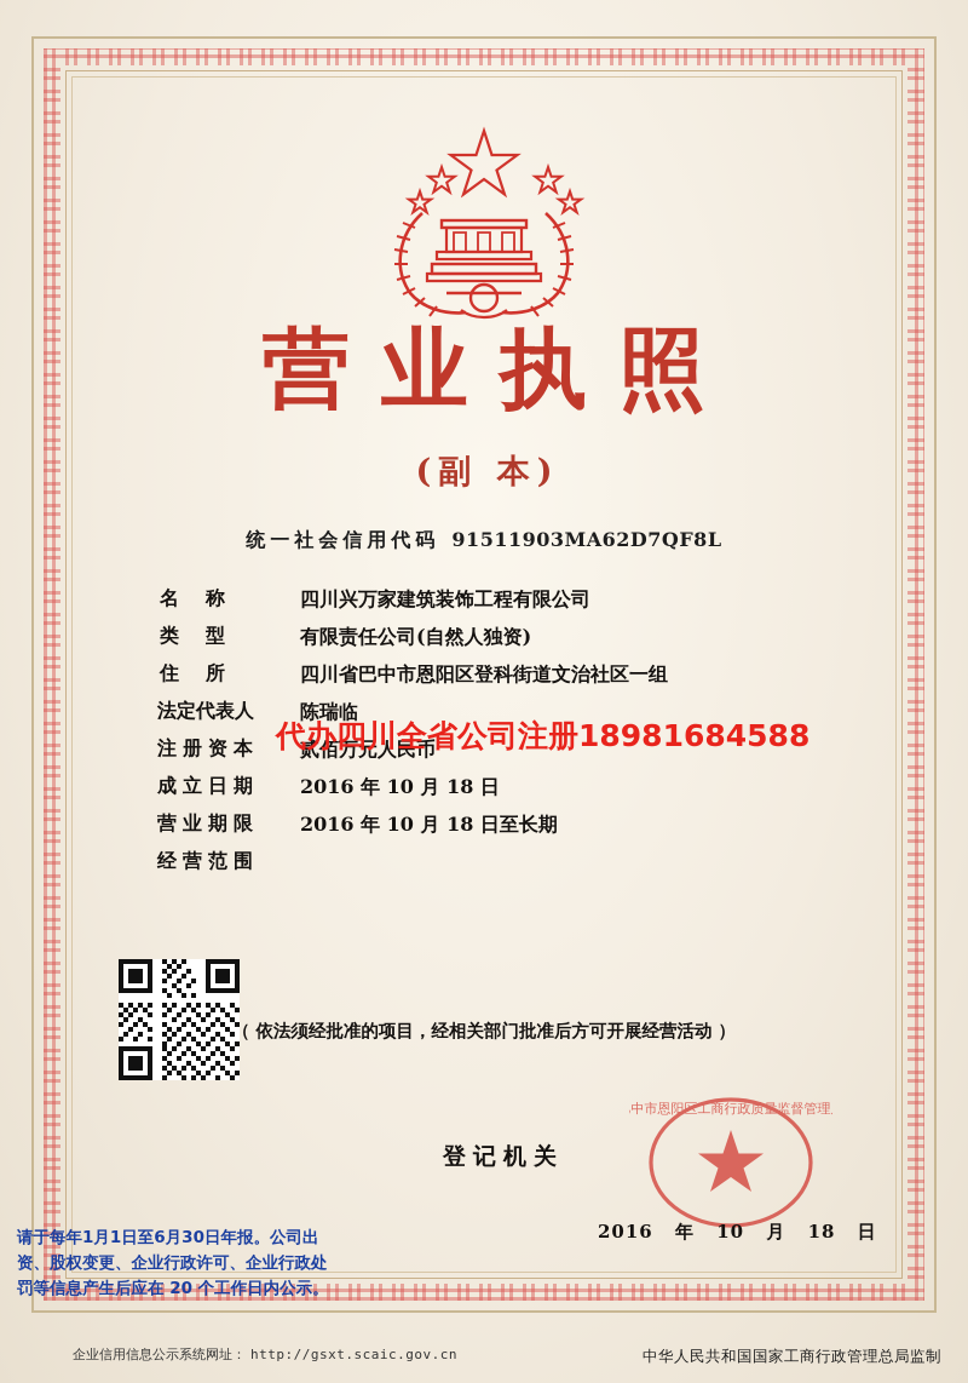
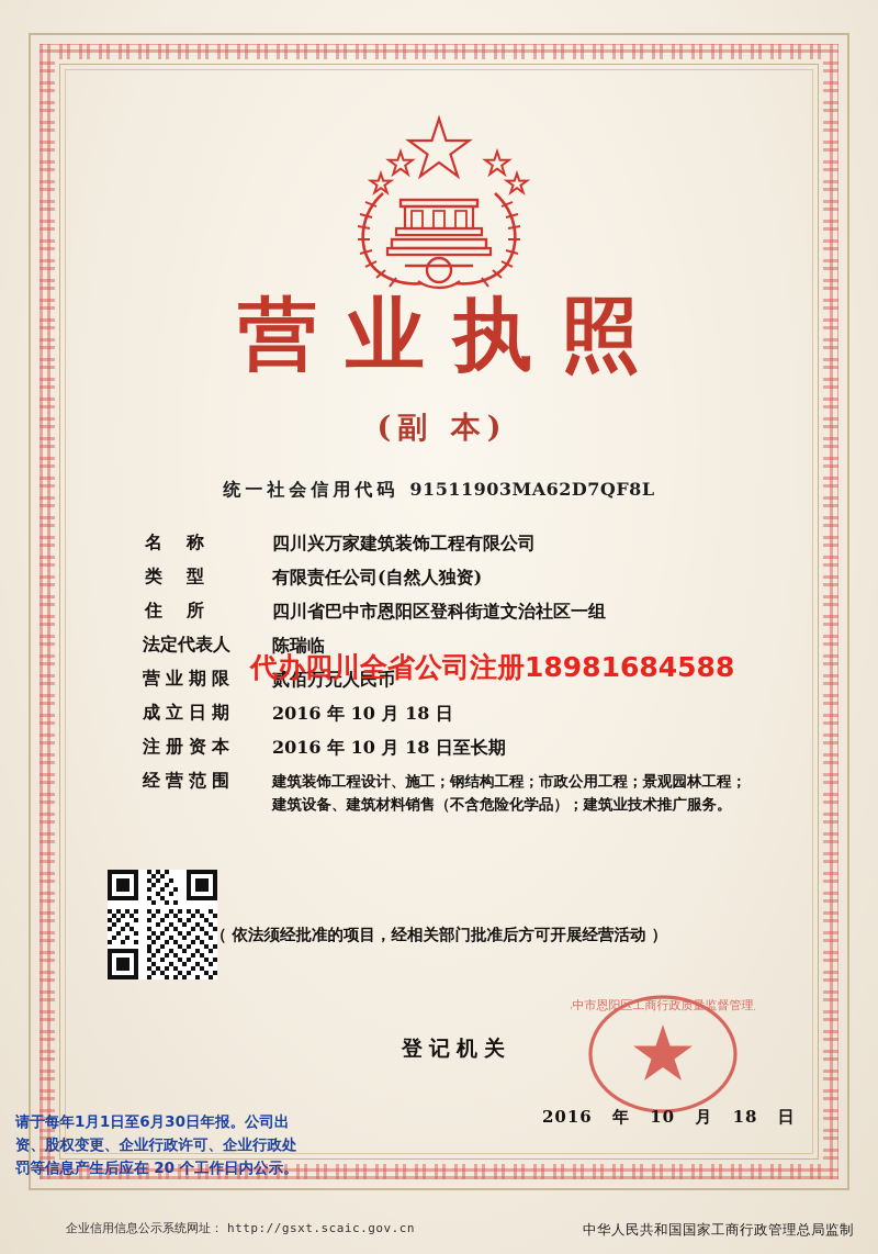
  营业执照
  (副 本)
  统一社会信用代码 91511903MA62D7QF8L
  名称
  四川兴万家建筑装饰工程有限公司
  类型
  有限责任公司(自然人独资)
  住所
  四川省巴中市恩阳区登科街道文治社区一组
  法定代表人
  陈瑞临
- 注册资本
+ 营业期限
  贰佰万元人民币
  成立日期
  2016 年 10 月 18 日
- 营业期限
+ 注册资本
  2016 年 10 月 18 日至长期
  经营范围
+ 建筑装饰工程设计、施工；钢结构工程；市政公用工程；景观园林工程；
+ 建筑设备、建筑材料销售（不含危险化学品）；建筑业技术推广服务。
  （ 依法须经批准的项目，经相关部门批准后方可开展经营活动 ）
  登记机关
  中市恩阳区工商行政质量监督管理
  2016 年 10 月 18 日
  代办四川全省公司注册18981684588
  请于每年1月1日至6月30日年报。公司出资、股权变更、企业行政许可、企业行政处罚等信息产生后应在 20 个工作日内公示。
  企业信用信息公示系统网址： http://gsxt.scaic.gov.cn
  中华人民共和国国家工商行政管理总局监制
